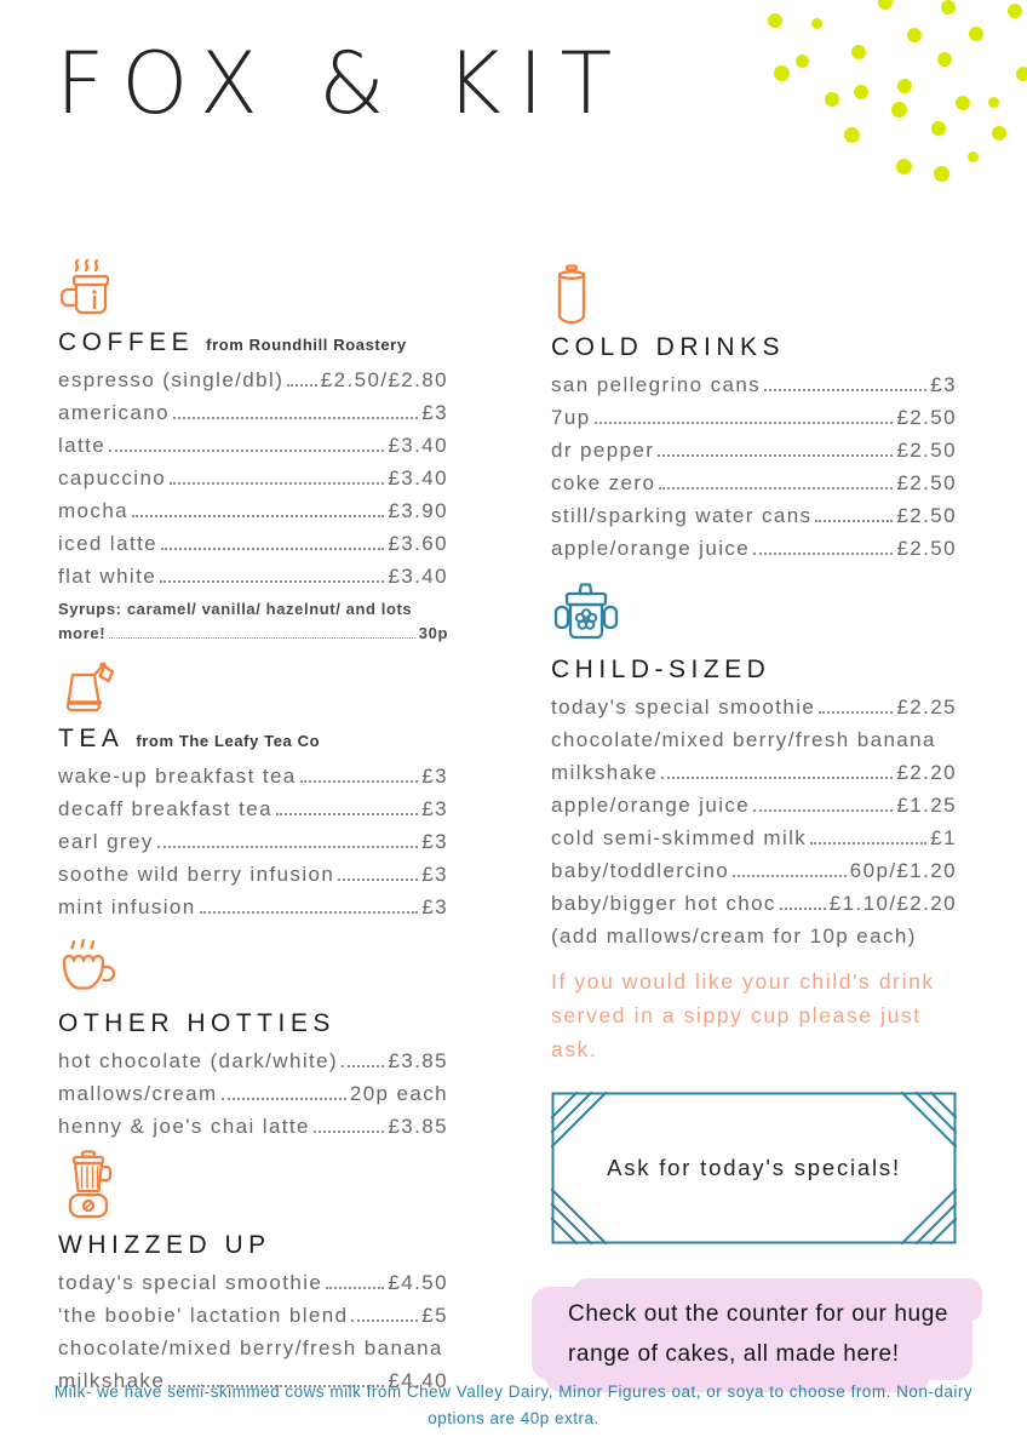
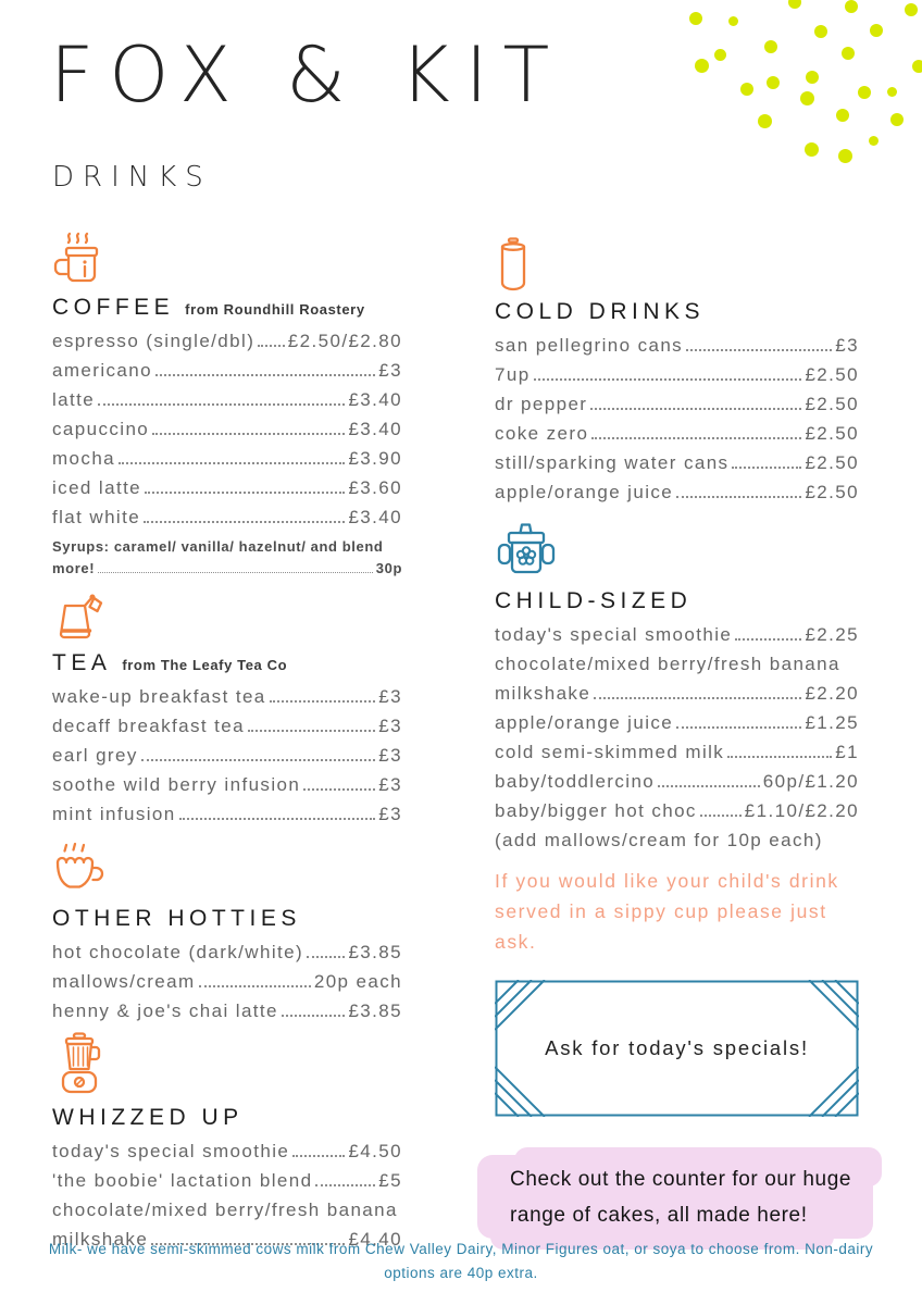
  FOX & KIT
+ DRINKS
  COFFEE
  from Roundhill Roastery
  espresso (single/dbl)
  £2.50/£2.80
  americano
  £3
  latte
  £3.40
  capuccino
  £3.40
  mocha
  £3.90
  iced latte
  £3.60
  flat white
  £3.40
- Syrups: caramel/ vanilla/ hazelnut/ and lots
+ Syrups: caramel/ vanilla/ hazelnut/ and blend
  more!
  30p
  TEA
  from The Leafy Tea Co
  wake-up breakfast tea
  £3
  decaff breakfast tea
  £3
  earl grey
  £3
  soothe wild berry infusion
  £3
  mint infusion
  £3
  OTHER HOTTIES
  hot chocolate (dark/white)
  £3.85
  mallows/cream
  20p each
  henny & joe's chai latte
  £3.85
  WHIZZED UP
  today's special smoothie
  £4.50
  'the boobie' lactation blend
  £5
  chocolate/mixed berry/fresh banana
  milkshake
  £4.40
  COLD DRINKS
  san pellegrino cans
  £3
  7up
  £2.50
  dr pepper
  £2.50
  coke zero
  £2.50
  still/sparking water cans
  £2.50
  apple/orange juice
  £2.50
  CHILD-SIZED
  today's special smoothie
  £2.25
  chocolate/mixed berry/fresh banana
  milkshake
  £2.20
  apple/orange juice
  £1.25
  cold semi-skimmed milk
  £1
  baby/toddlercino
  60p/£1.20
  baby/bigger hot choc
  £1.10/£2.20
  (add mallows/cream for 10p each)
  If you would like your child's drink served in a sippy cup please just ask.
  Ask for today's specials!
  Check out the counter for our huge
  range of cakes, all made here!
  Milk- we have semi-skimmed cows milk from Chew Valley Dairy, Minor Figures oat, or soya to choose from. Non-dairy options are 40p extra.
